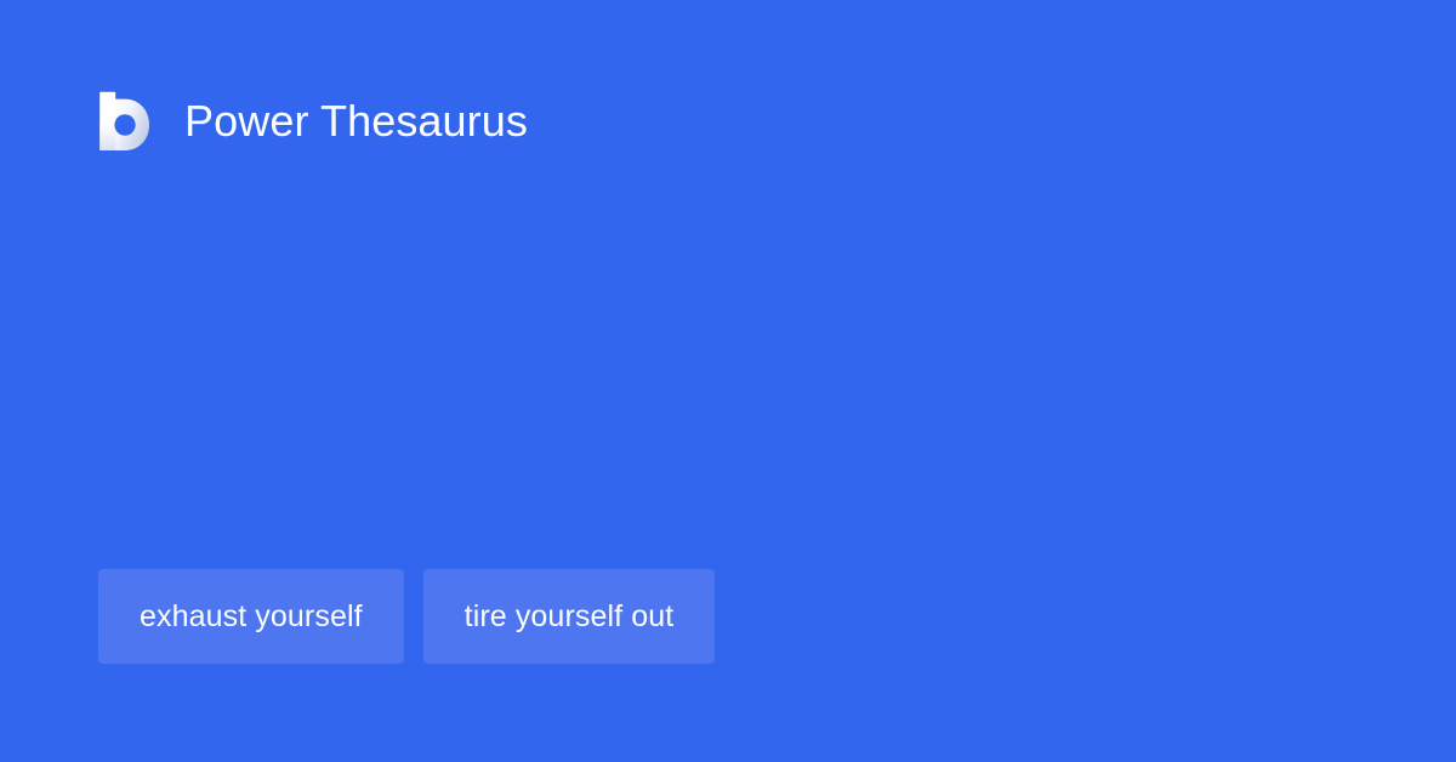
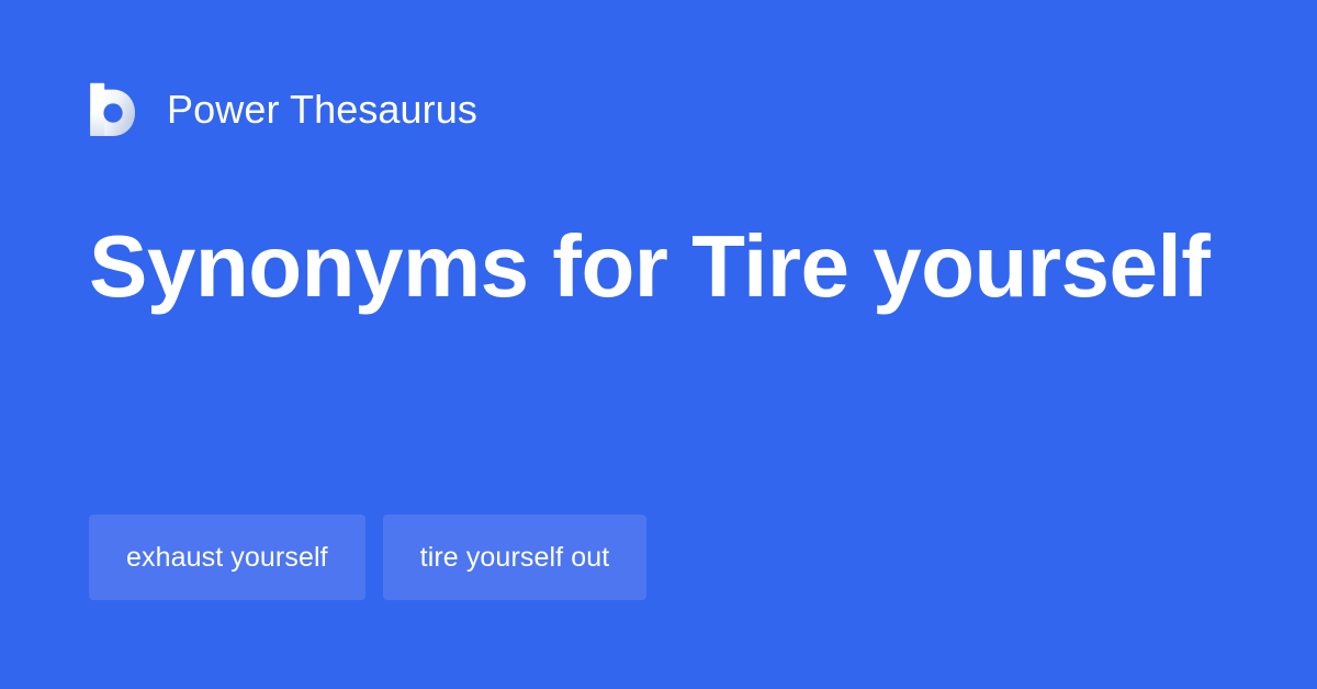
  Power Thesaurus
+ Synonyms for Tire yourself
  exhaust yourself
  tire yourself out
